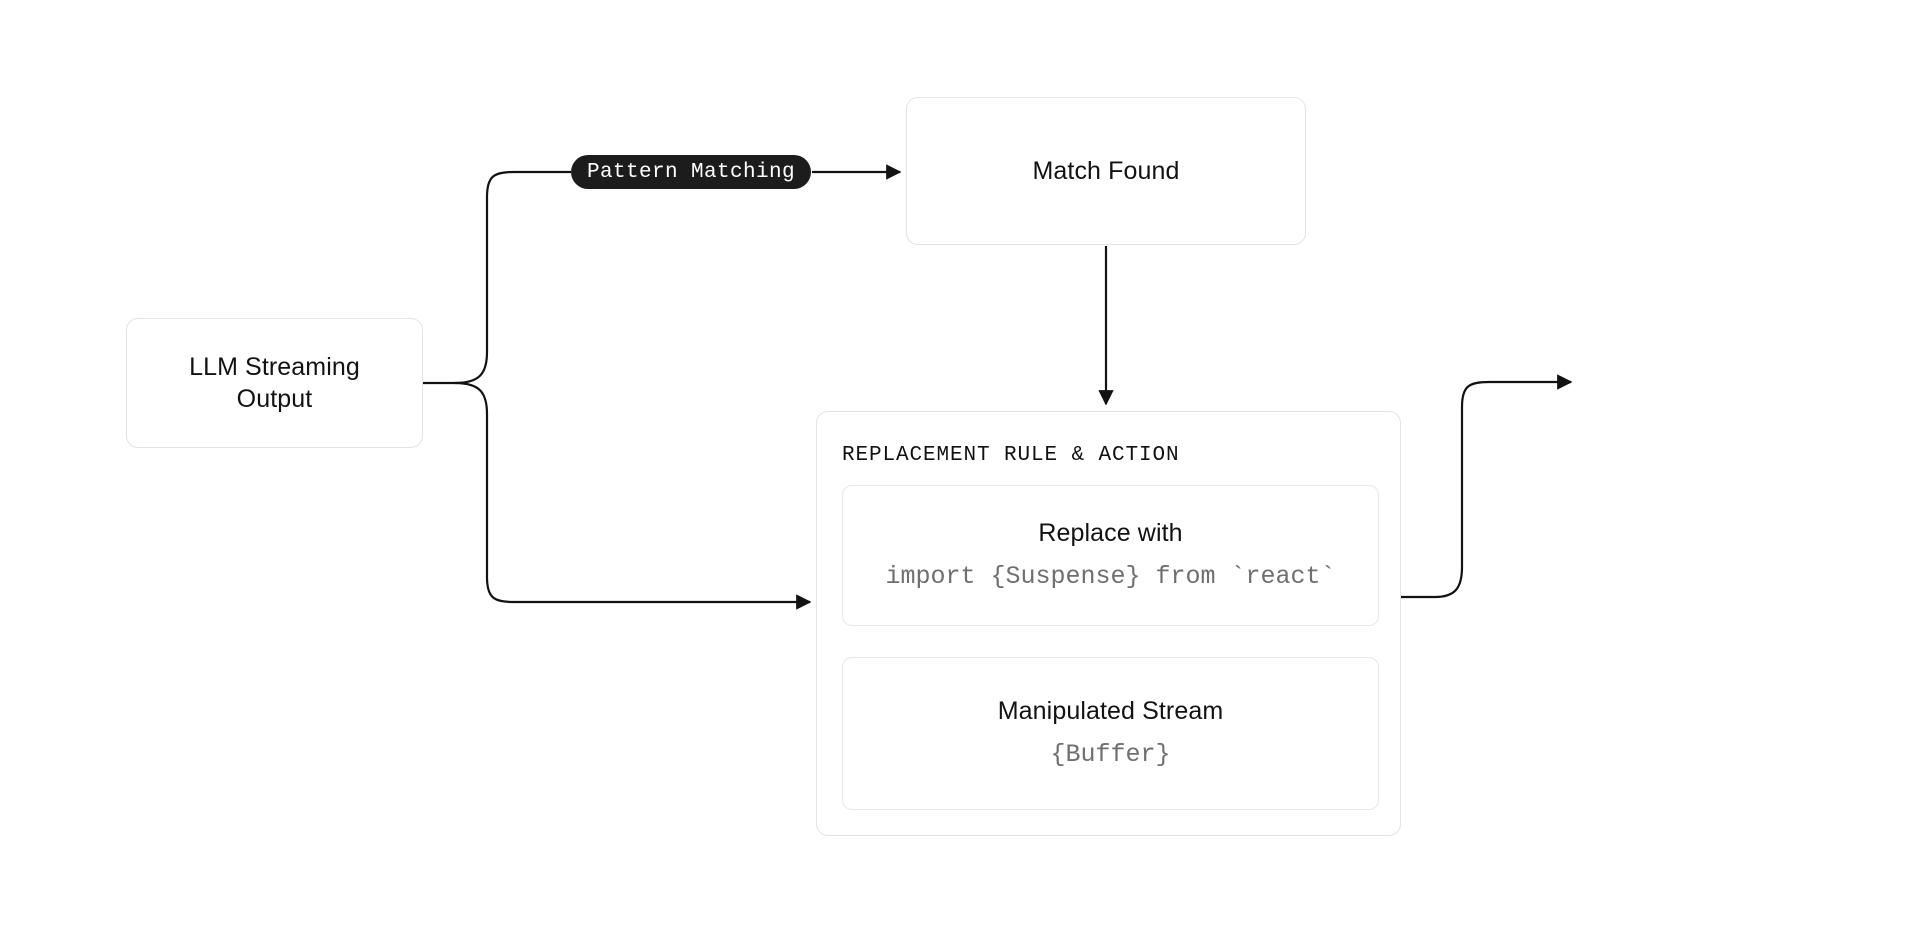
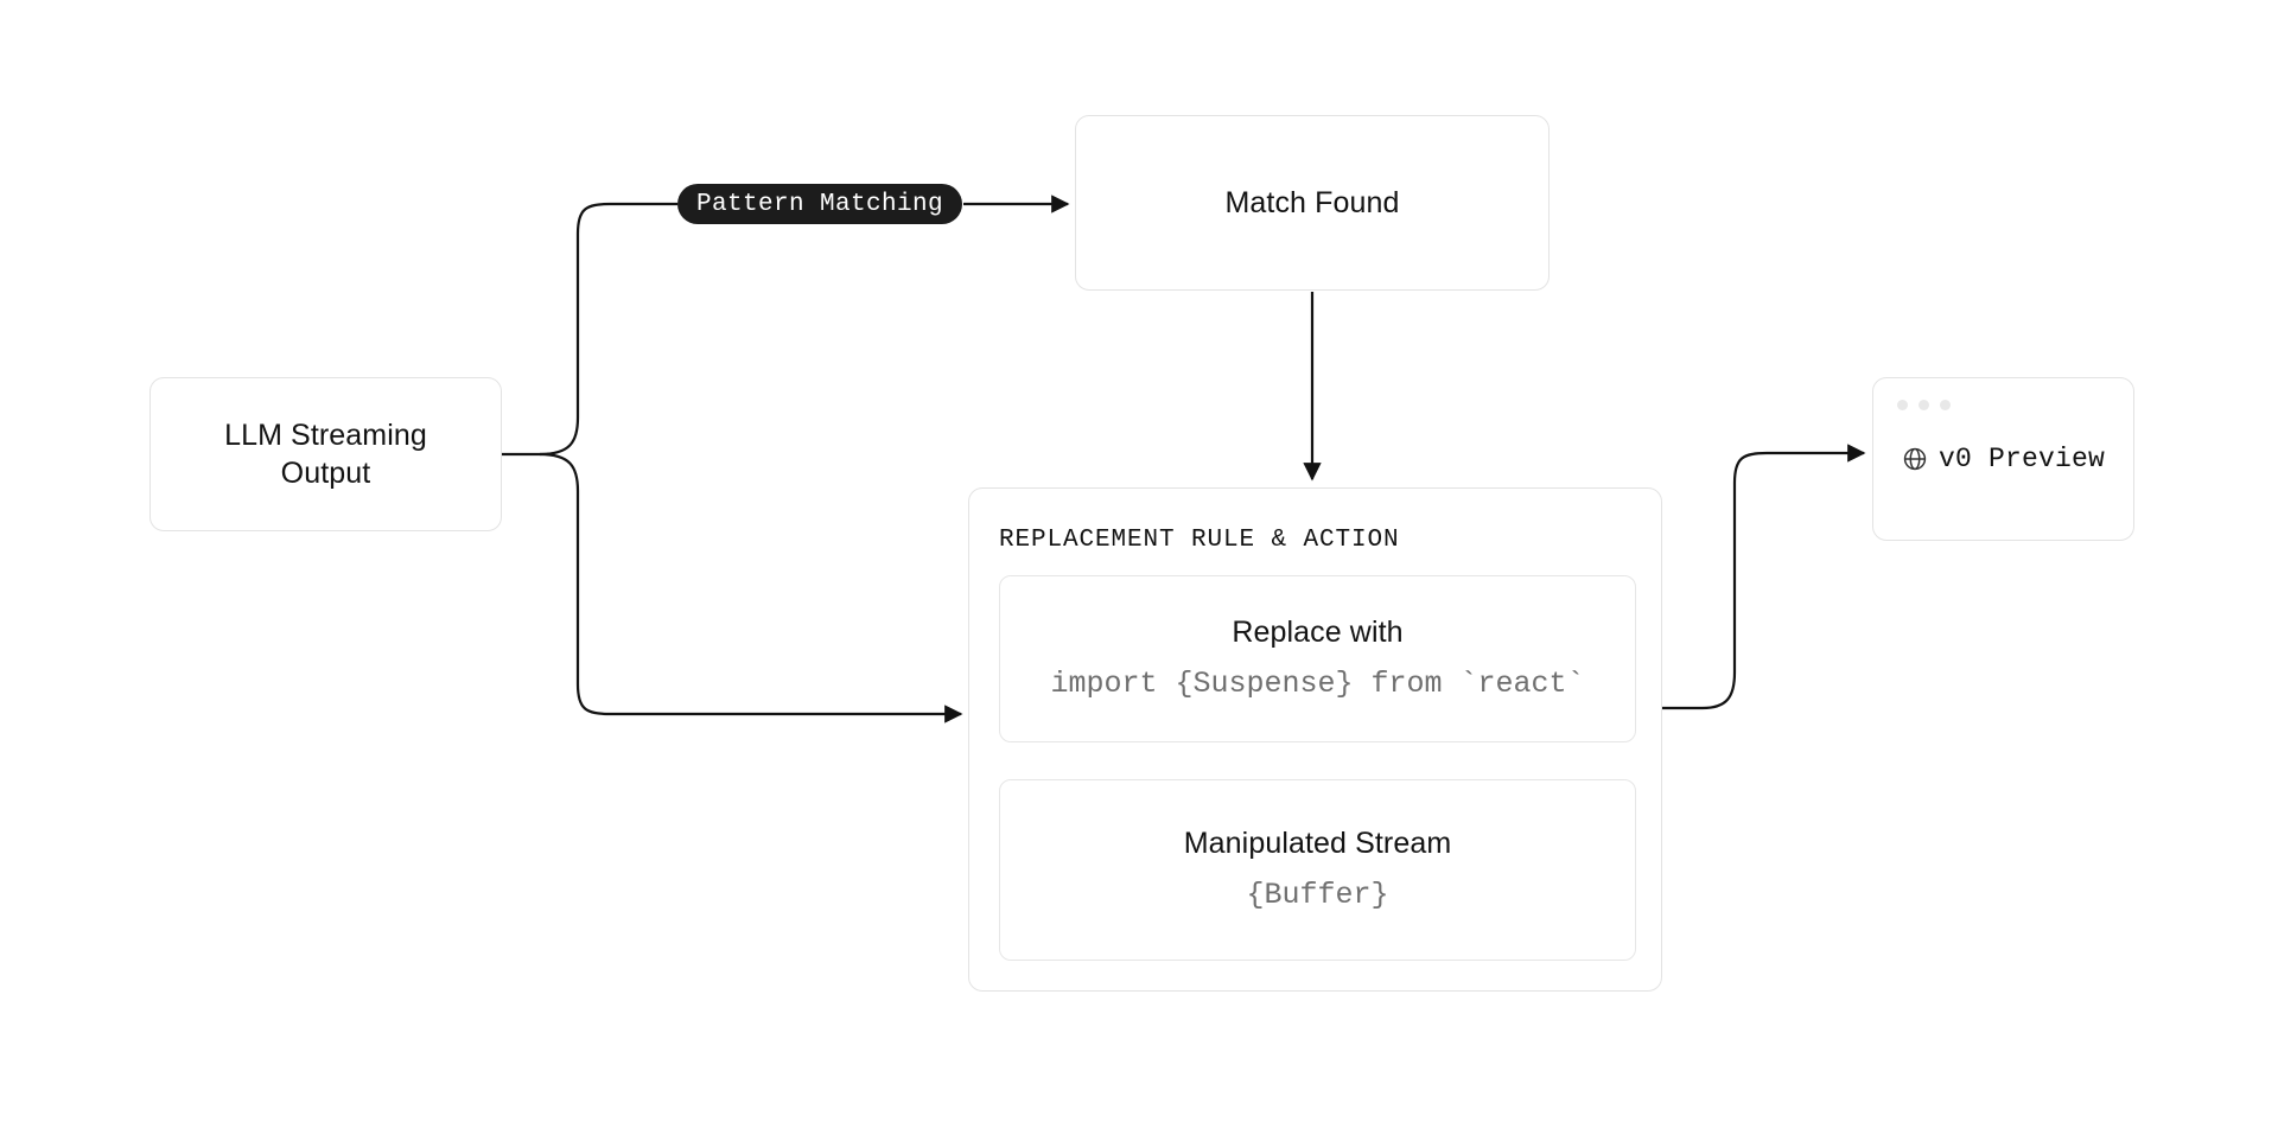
  LLM Streaming
  Output
  Pattern Matching
  Match Found
  REPLACEMENT RULE & ACTION
  Replace with
  import {Suspense} from `react`
  Manipulated Stream
  {Buffer}
+ v0 Preview
